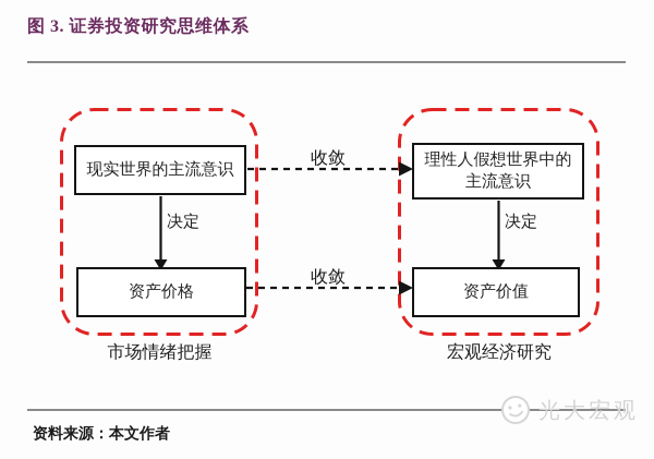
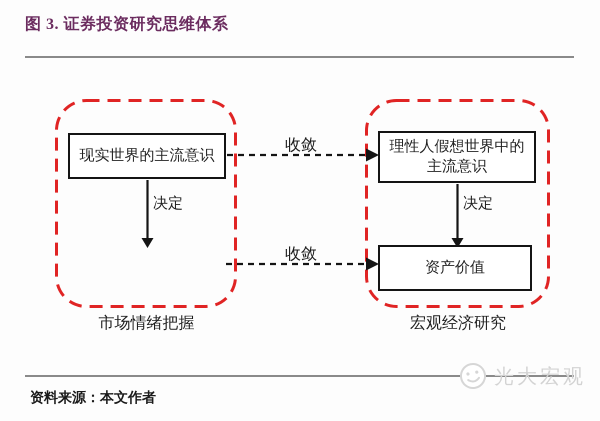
  图 3. 证券投资研究思维体系
  现实世界的主流意识
- 资产价格
  理性人假想世界中的
  主流意识
  资产价值
  决定
  决定
  收敛
  收敛
  市场情绪把握
  宏观经济研究
  资料来源：本文作者
  光大宏观
